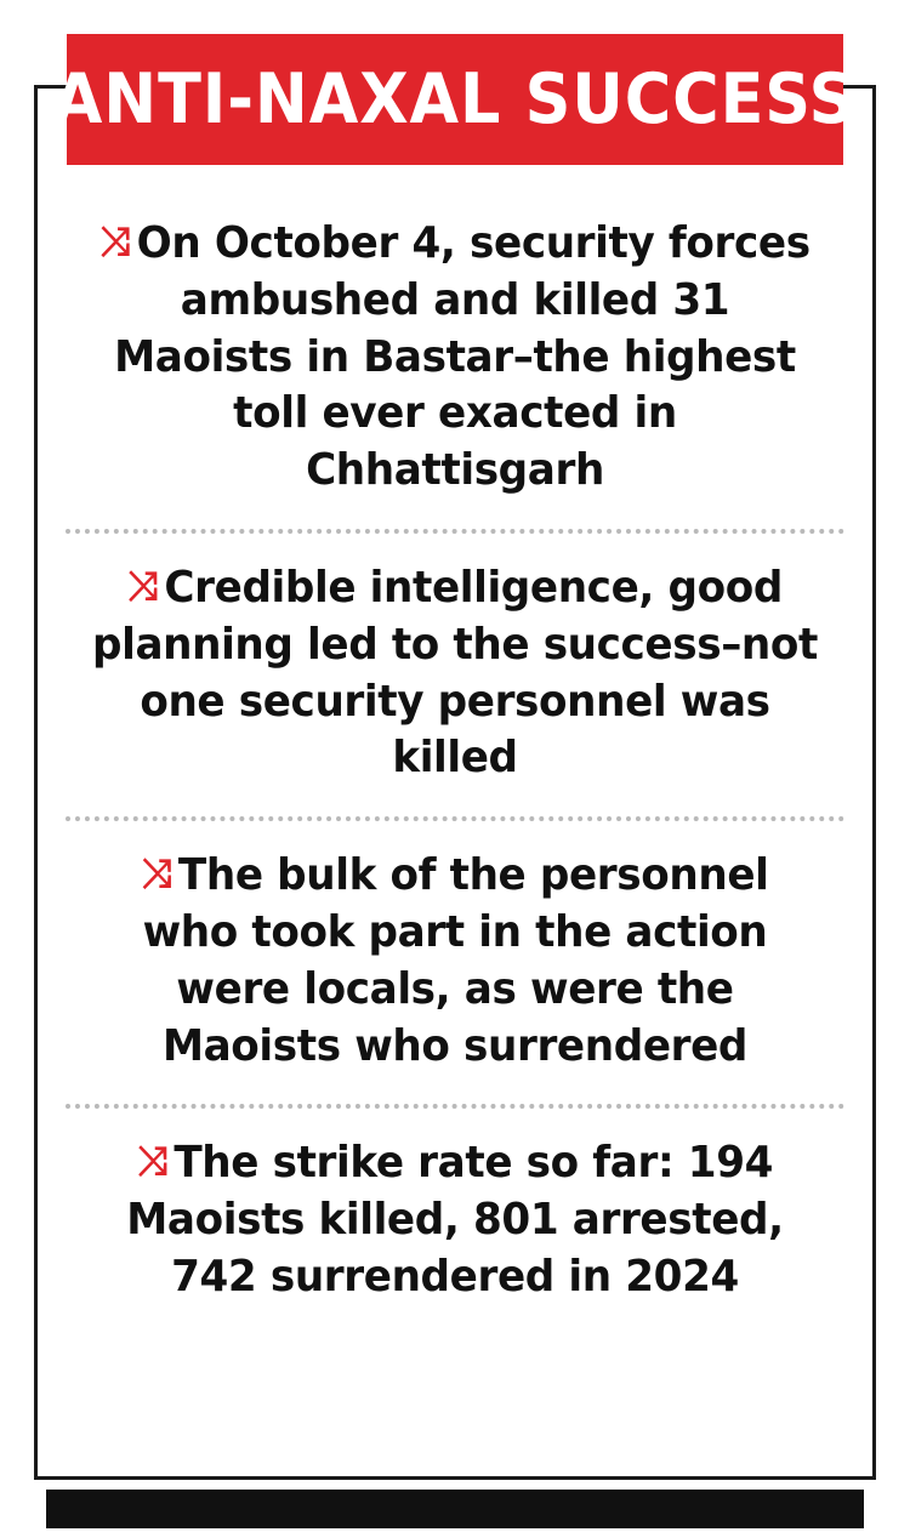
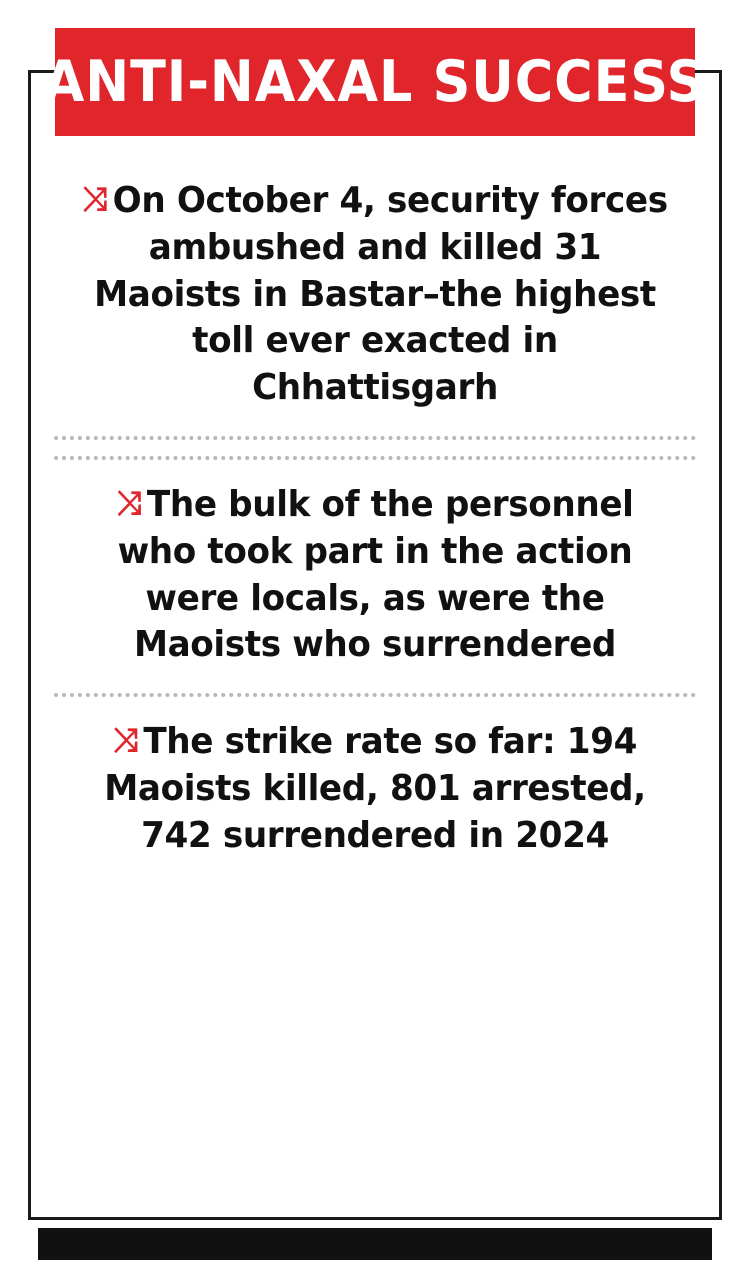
  ANTI-NAXAL SUCCESS
  ⤨ On October 4, security forces ambushed and killed 31 Maoists in Bastar–the highest toll ever exacted in Chhattisgarh
- ⤨ Credible intelligence, good planning led to the success–not one security personnel was killed
  ⤨ The bulk of the personnel who took part in the action were locals, as were the Maoists who surrendered
  ⤨ The strike rate so far: 194 Maoists killed, 801 arrested, 742 surrendered in 2024
